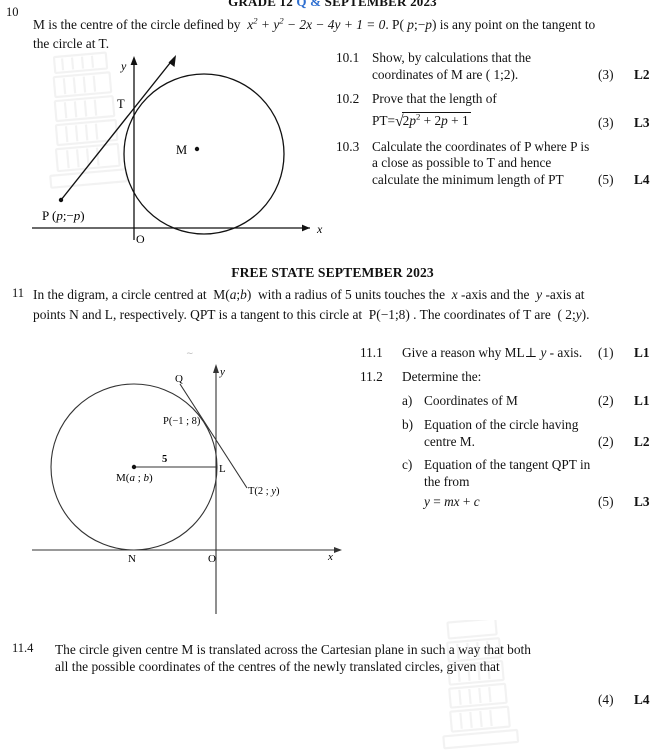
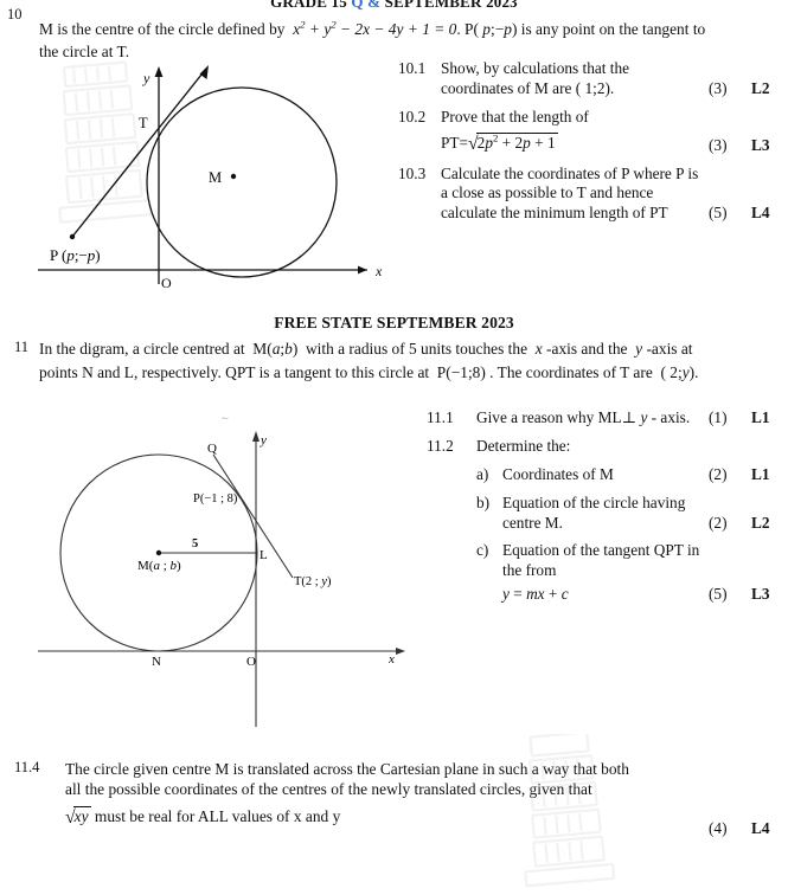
- GRADE 12 Q & SEPTEMBER 2023
+ GRADE 15 Q & SEPTEMBER 2023
  10
  M is the centre of the circle defined by x2 + y2 − 2x − 4y + 1 = 0. P( p;−p) is any point on the tangent to
  the circle at T.
  x
  y
  O
  M
  T
  P (p;−p)
  10.1	Show, by calculations that the coordinates of M are ( 1;2).	(3)	L2
  10.2	Prove that the length of PT=√2p2 + 2p + 1	(3)	L3
  10.3	Calculate the coordinates of P where P is a close as possible to T and hence calculate the minimum length of PT	(5)	L4
  FREE STATE SEPTEMBER 2023
  11
  In the digram, a circle centred at M(a;b) with a radius of 5 units touches the x -axis and the y -axis at
  points N and L, respectively. QPT is a tangent to this circle at P(−1;8) . The coordinates of T are ( 2;y).
  x
  y
  O
  5
  M(a ; b)
  L
  N
  Q
  P(−1 ; 8)
  T(2 ; y)
  ∼
  11.1	Give a reason why ML⊥ y - axis.	(1)	L1
  11.2	Determine the:
  	a)	Coordinates of M	(2)	L1
  	b)	Equation of the circle having centre M.	(2)	L2
  	c)	Equation of the tangent QPT in the from y = mx + c	(5)	L3
  11.4
  The circle given centre M is translated across the Cartesian plane in such a way that both
  all the possible coordinates of the centres of the newly translated circles, given that
+ √xy must be real for ALL values of x and y
  (4)
  L4
